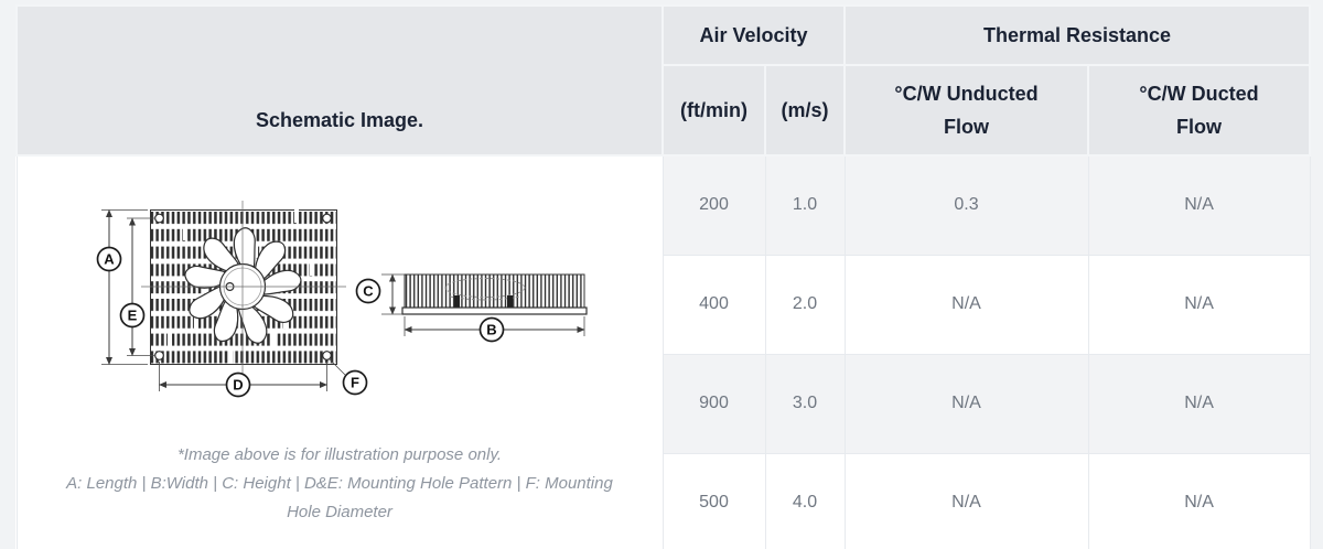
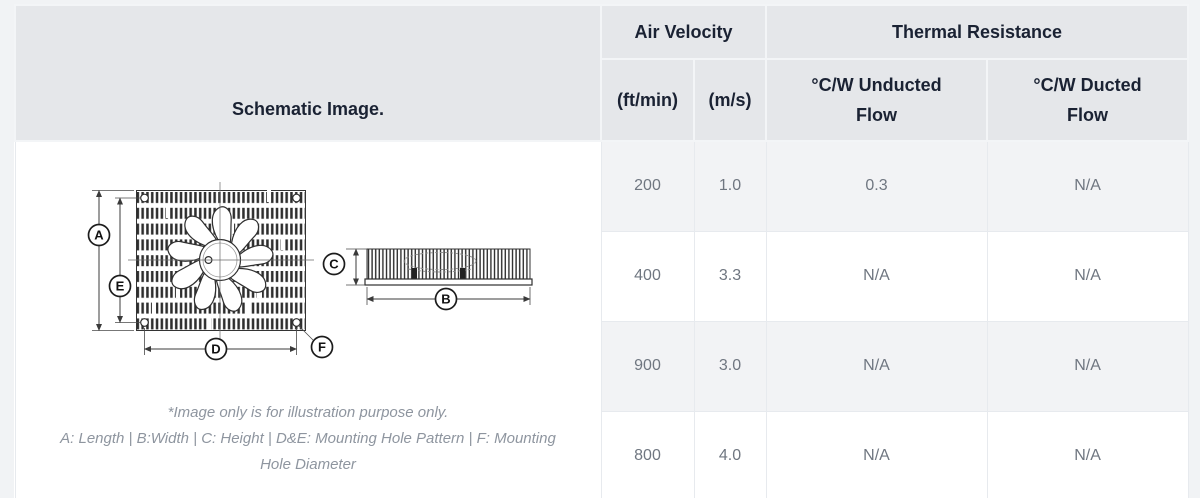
  Schematic Image.	Air Velocity	Thermal Resistance
  (ft/min)	(m/s)	°C/W Unducted Flow	°C/W Ducted Flow
- A E D F C B *Image above is for illustration purpose only. A: Length | B:Width | C: Height | D&E: Mounting Hole Pattern | F: Mounting Hole Diameter	200	1.0	0.3	N/A
+ A E D F C B *Image only is for illustration purpose only. A: Length | B:Width | C: Height | D&E: Mounting Hole Pattern | F: Mounting Hole Diameter	200	1.0	0.3	N/A
- 400	2.0	N/A	N/A
+ 400	3.3	N/A	N/A
  900	3.0	N/A	N/A
- 500	4.0	N/A	N/A
+ 800	4.0	N/A	N/A
